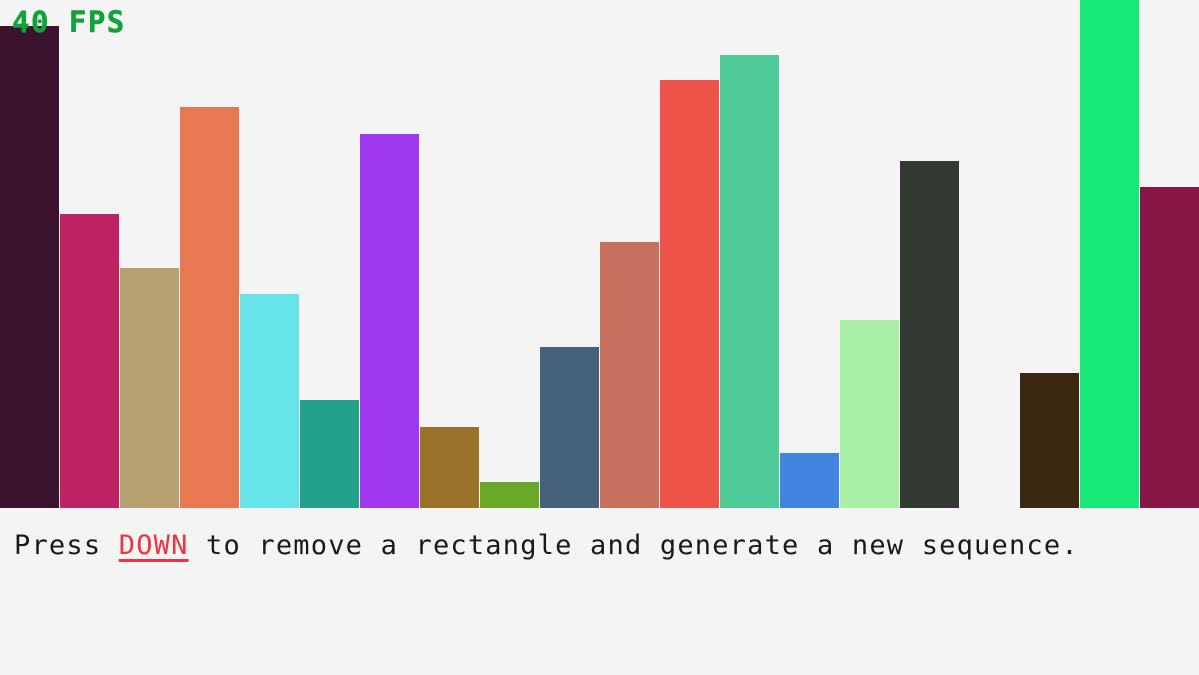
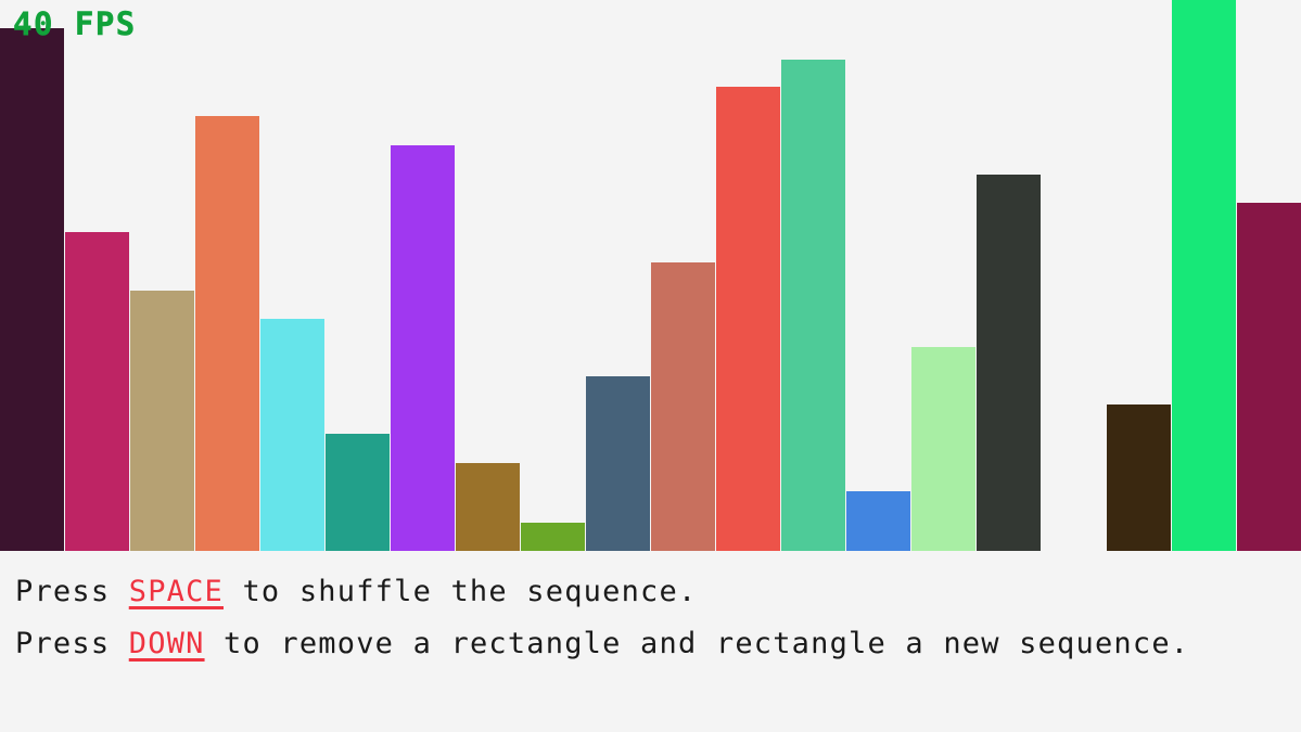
  40 FPS
+ Press SPACE to shuffle the sequence.
- Press DOWN to remove a rectangle and generate a new sequence.
+ Press DOWN to remove a rectangle and rectangle a new sequence.
